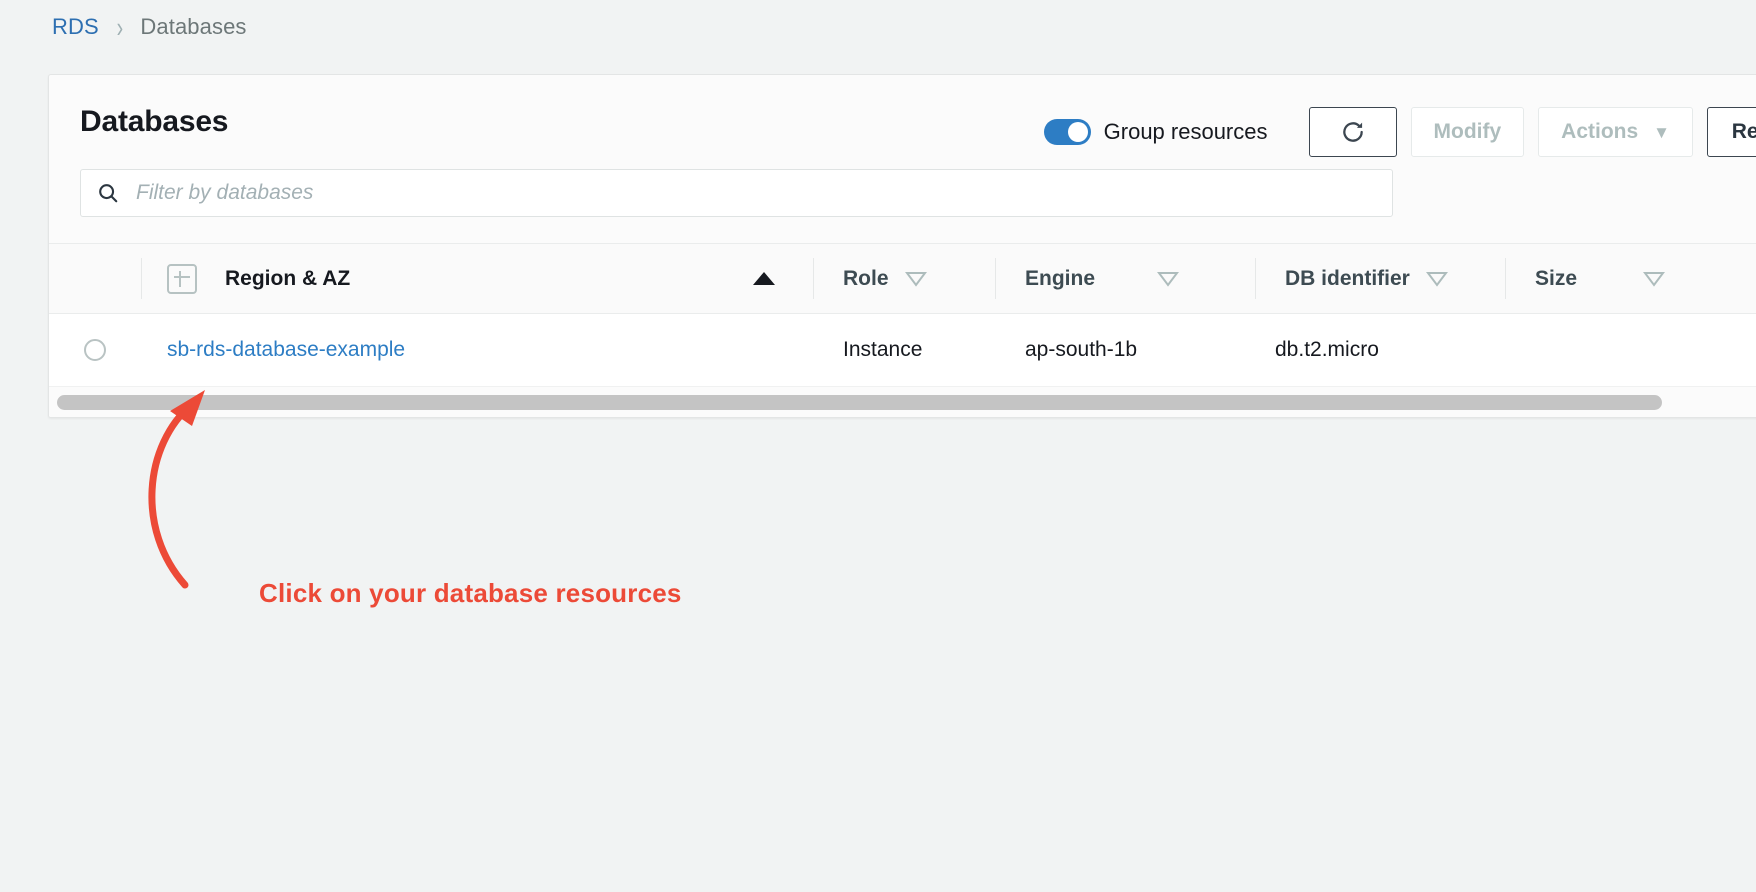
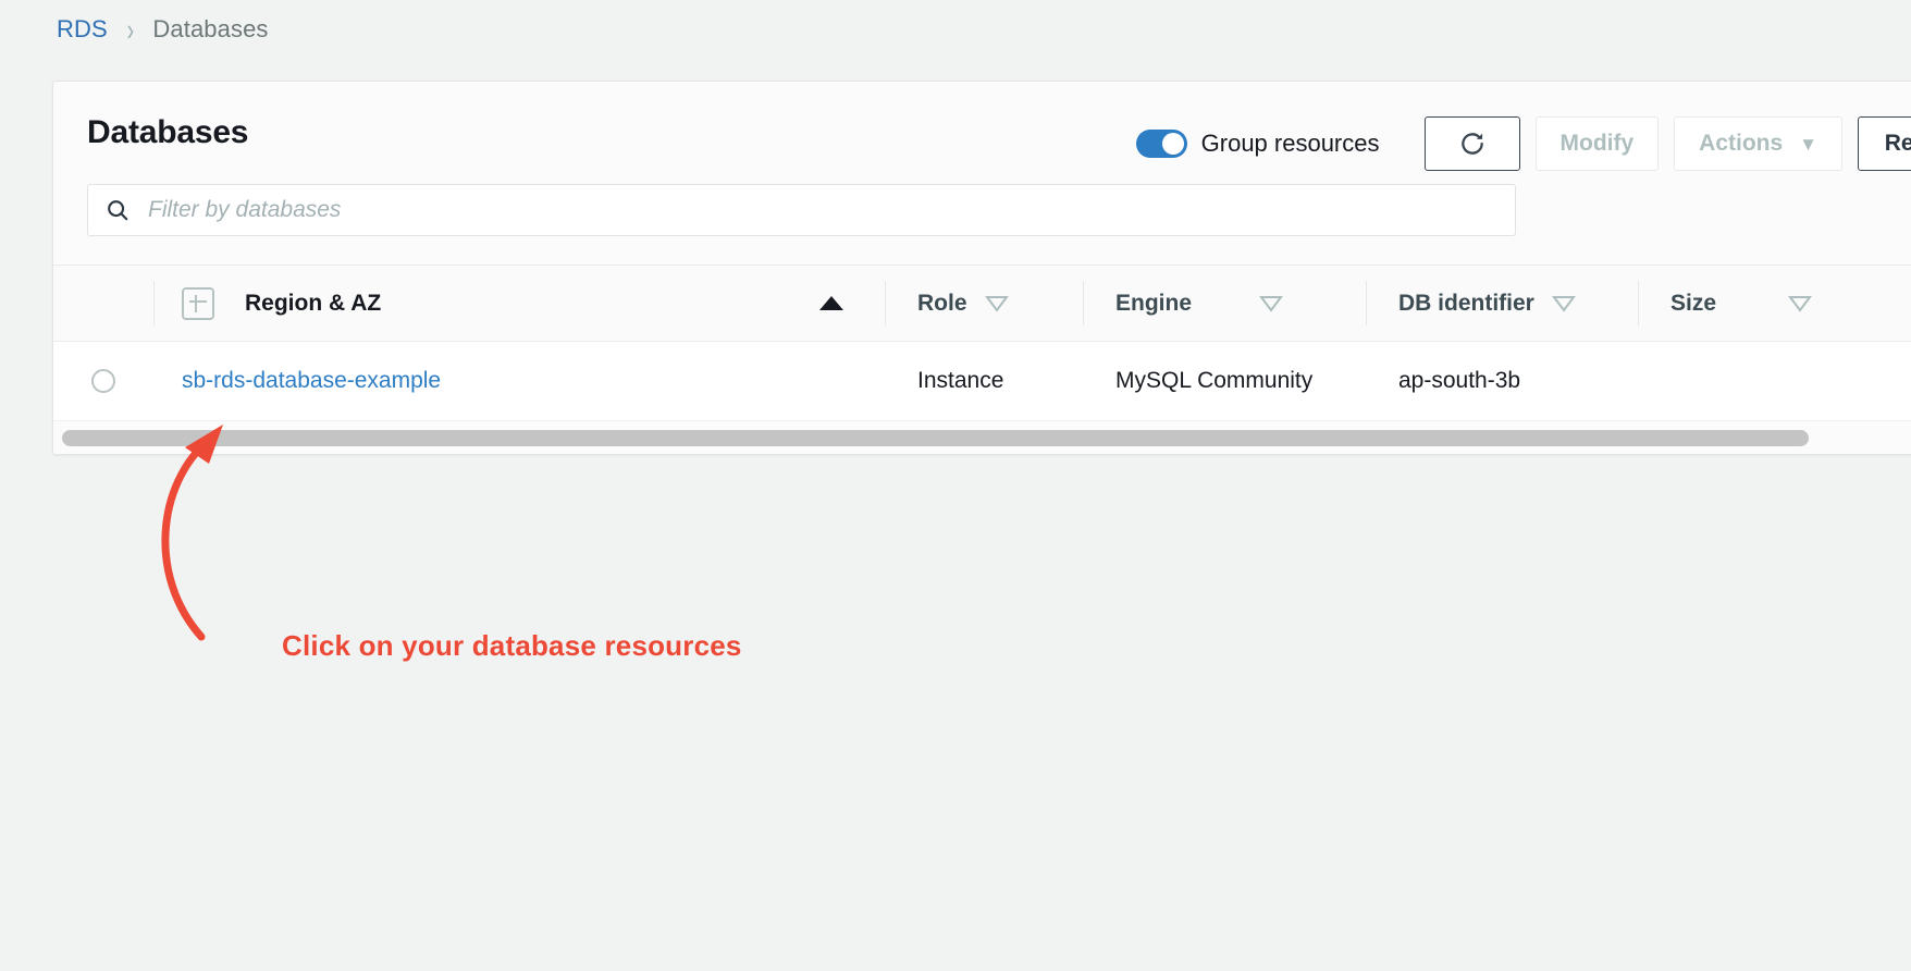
  RDS
  ›
  Databases
  Databases
  Group resources
  Modify
  Actions
  ▼
  Filter by databases
  Region & AZ
  Role
  Engine
  DB identifier
  Size
  sb-rds-database-example
  Instance
+ MySQL Community
- ap-south-1b
+ ap-south-3b
- db.t2.micro
  Click on your database resources
